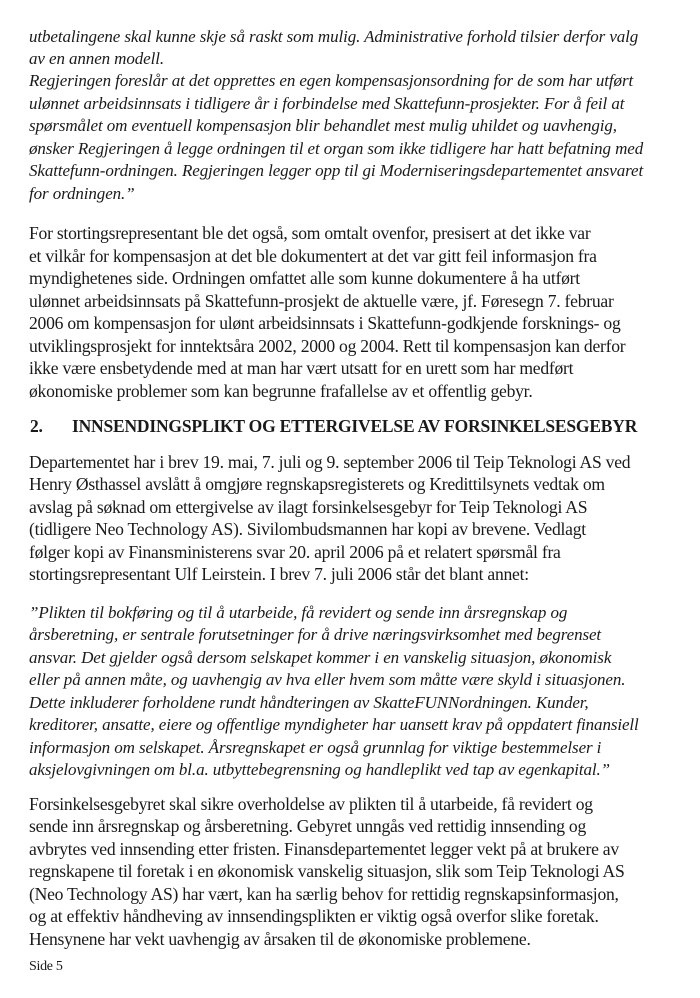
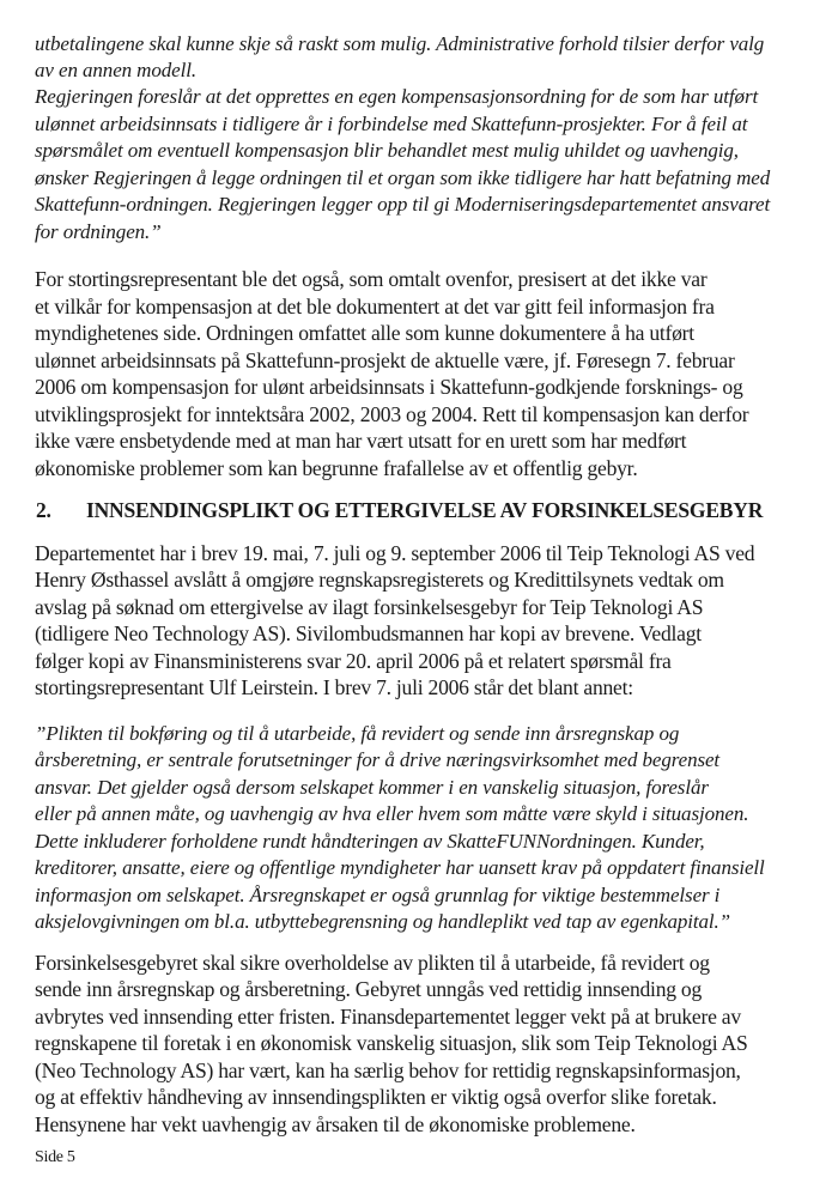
  utbetalingene skal kunne skje så raskt som mulig. Administrative forhold tilsier derfor valg
  av en annen modell.
  Regjeringen foreslår at det opprettes en egen kompensasjonsordning for de som har utført
  ulønnet arbeidsinnsats i tidligere år i forbindelse med Skattefunn-prosjekter. For å feil at
  spørsmålet om eventuell kompensasjon blir behandlet mest mulig uhildet og uavhengig,
  ønsker Regjeringen å legge ordningen til et organ som ikke tidligere har hatt befatning med
  Skattefunn-ordningen. Regjeringen legger opp til gi Moderniseringsdepartementet ansvaret
  for ordningen.”
  For stortingsrepresentant ble det også, som omtalt ovenfor, presisert at det ikke var
  et vilkår for kompensasjon at det ble dokumentert at det var gitt feil informasjon fra
  myndighetenes side. Ordningen omfattet alle som kunne dokumentere å ha utført
  ulønnet arbeidsinnsats på Skattefunn-prosjekt de aktuelle være, jf. Føresegn 7. februar
  2006 om kompensasjon for ulønt arbeidsinnsats i Skattefunn-godkjende forsknings- og
- utviklingsprosjekt for inntektsåra 2002, 2000 og 2004. Rett til kompensasjon kan derfor
+ utviklingsprosjekt for inntektsåra 2002, 2003 og 2004. Rett til kompensasjon kan derfor
  ikke være ensbetydende med at man har vært utsatt for en urett som har medført
  økonomiske problemer som kan begrunne frafallelse av et offentlig gebyr.
  2.
  INNSENDINGSPLIKT OG ETTERGIVELSE AV FORSINKELSESGEBYR
  Departementet har i brev 19. mai, 7. juli og 9. september 2006 til Teip Teknologi AS ved
  Henry Østhassel avslått å omgjøre regnskapsregisterets og Kredittilsynets vedtak om
  avslag på søknad om ettergivelse av ilagt forsinkelsesgebyr for Teip Teknologi AS
  (tidligere Neo Technology AS). Sivilombudsmannen har kopi av brevene. Vedlagt
  følger kopi av Finansministerens svar 20. april 2006 på et relatert spørsmål fra
  stortingsrepresentant Ulf Leirstein. I brev 7. juli 2006 står det blant annet:
  ”Plikten til bokføring og til å utarbeide, få revidert og sende inn årsregnskap og
  årsberetning, er sentrale forutsetninger for å drive næringsvirksomhet med begrenset
- ansvar. Det gjelder også dersom selskapet kommer i en vanskelig situasjon, økonomisk
+ ansvar. Det gjelder også dersom selskapet kommer i en vanskelig situasjon, foreslår
  eller på annen måte, og uavhengig av hva eller hvem som måtte være skyld i situasjonen.
  Dette inkluderer forholdene rundt håndteringen av SkatteFUNNordningen. Kunder,
  kreditorer, ansatte, eiere og offentlige myndigheter har uansett krav på oppdatert finansiell
  informasjon om selskapet. Årsregnskapet er også grunnlag for viktige bestemmelser i
  aksjelovgivningen om bl.a. utbyttebegrensning og handleplikt ved tap av egenkapital.”
  Forsinkelsesgebyret skal sikre overholdelse av plikten til å utarbeide, få revidert og
  sende inn årsregnskap og årsberetning. Gebyret unngås ved rettidig innsending og
  avbrytes ved innsending etter fristen. Finansdepartementet legger vekt på at brukere av
  regnskapene til foretak i en økonomisk vanskelig situasjon, slik som Teip Teknologi AS
  (Neo Technology AS) har vært, kan ha særlig behov for rettidig regnskapsinformasjon,
  og at effektiv håndheving av innsendingsplikten er viktig også overfor slike foretak.
  Hensynene har vekt uavhengig av årsaken til de økonomiske problemene.
  Side 5
